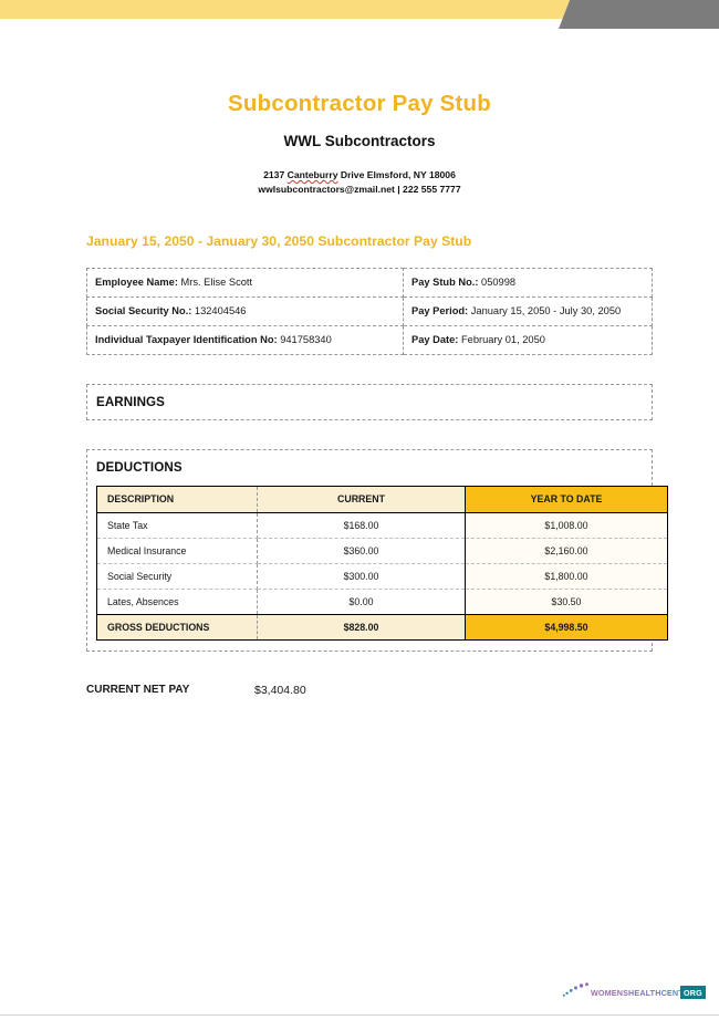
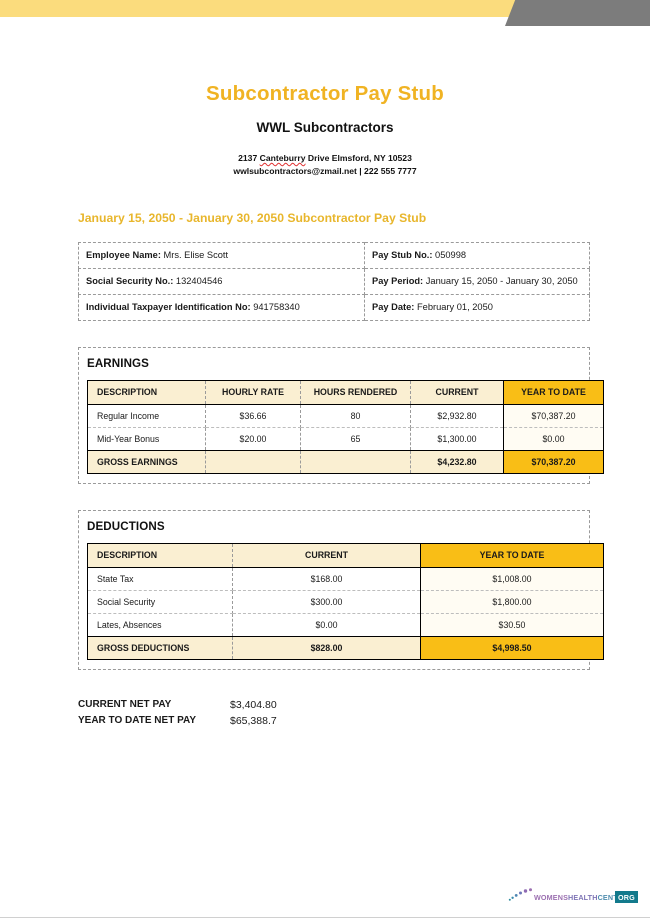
  Subcontractor Pay Stub
  WWL Subcontractors
- 2137 Canteburry Drive Elmsford, NY 18006
+ 2137 Canteburry Drive Elmsford, NY 10523
  wwlsubcontractors@zmail.net | 222 555 7777
  January 15, 2050 - January 30, 2050 Subcontractor Pay Stub
  Employee Name: Mrs. Elise Scott	Pay Stub No.: 050998
- Social Security No.: 132404546	Pay Period: January 15, 2050 - July 30, 2050
+ Social Security No.: 132404546	Pay Period: January 15, 2050 - January 30, 2050
  Individual Taxpayer Identification No: 941758340	Pay Date: February 01, 2050
  EARNINGS
+ DESCRIPTION	HOURLY RATE	HOURS RENDERED	CURRENT	YEAR TO DATE
+ Regular Income	$36.66	80	$2,932.80	$70,387.20
+ Mid-Year Bonus	$20.00	65	$1,300.00	$0.00
+ GROSS EARNINGS			$4,232.80	$70,387.20
  DEDUCTIONS
  DESCRIPTION	CURRENT	YEAR TO DATE
  State Tax	$168.00	$1,008.00
- Medical Insurance	$360.00	$2,160.00
  Social Security	$300.00	$1,800.00
  Lates, Absences	$0.00	$30.50
  GROSS DEDUCTIONS	$828.00	$4,998.50
  CURRENT NET PAY	$3,404.80
+ YEAR TO DATE NET PAY	$65,388.7
  WOMENSHEALTHCEN
  ORG
